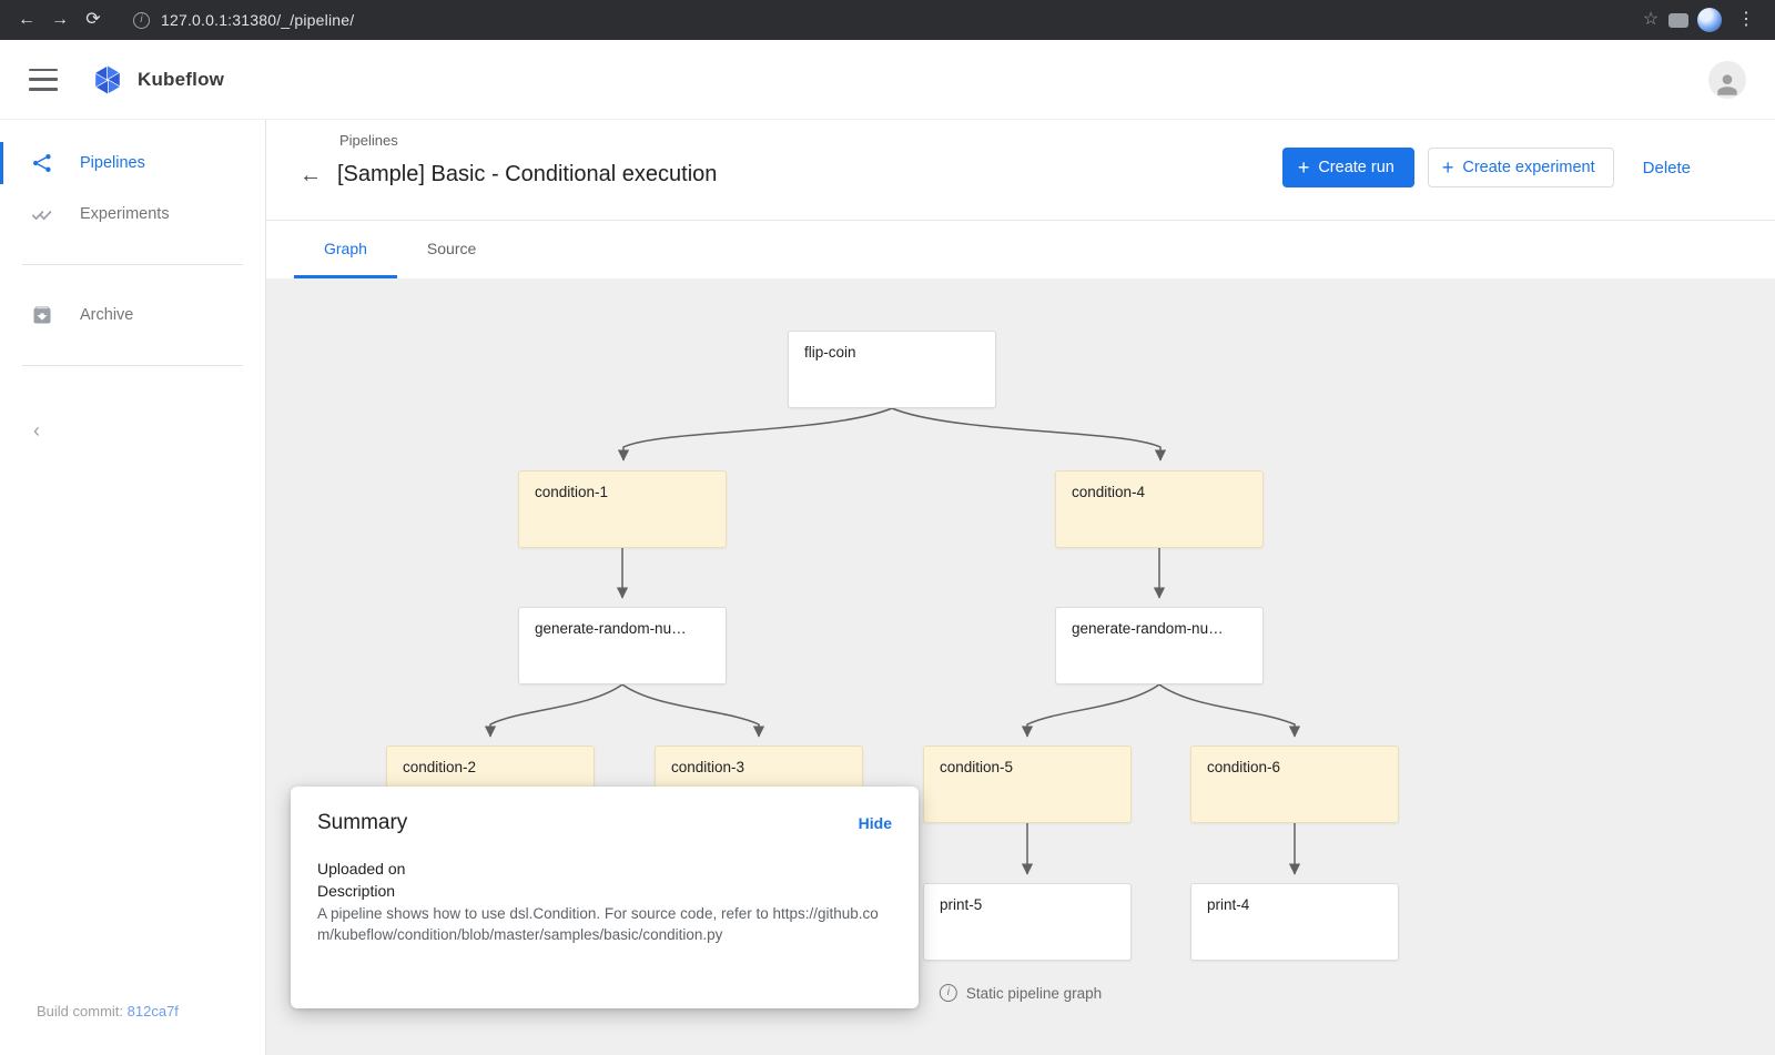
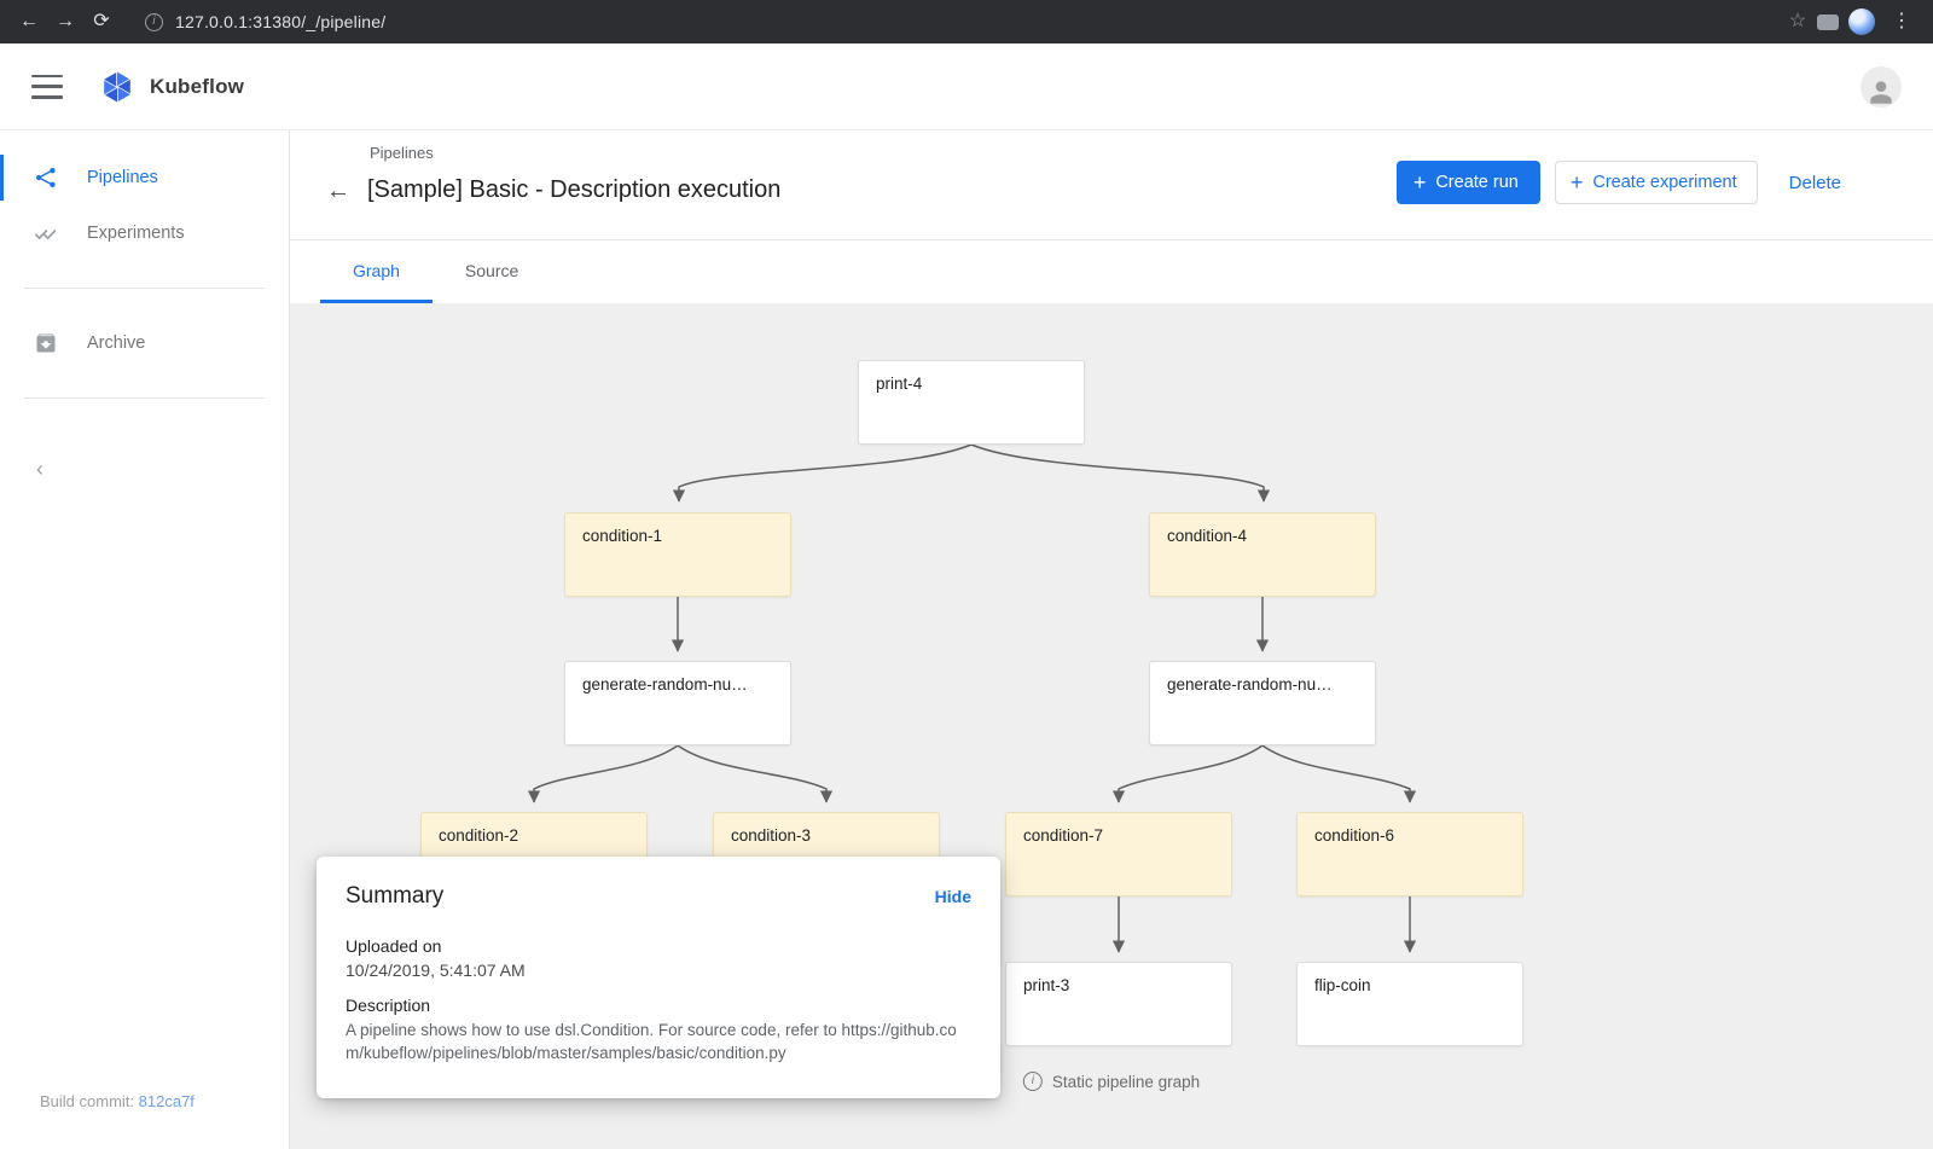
  ←
  →
  ⟳
  i
  127.0.0.1:31380/_/pipeline/
  ☆
  ⋮
  Kubeflow
  Pipelines
  Experiments
  Archive
  ‹
  Build commit: 812ca7f
  Pipelines
  ←
- [Sample] Basic - Conditional execution
+ [Sample] Basic - Description execution
  +
  Create run
  +
  Create experiment
  Delete
  Graph
  Source
- flip-coin
+ print-4
  condition-1
  condition-4
  generate-random-nu…
  generate-random-nu…
  condition-2
  condition-3
- condition-5
+ condition-7
  condition-6
- print-5
+ print-3
- print-4
+ flip-coin
  i
  Static pipeline graph
  Summary
  Hide
  Uploaded on
+ 10/24/2019, 5:41:07 AM
  Description
- A pipeline shows how to use dsl.Condition. For source code, refer to https://github.com/kubeflow/condition/blob/master/samples/basic/condition.py
+ A pipeline shows how to use dsl.Condition. For source code, refer to https://github.com/kubeflow/pipelines/blob/master/samples/basic/condition.py
